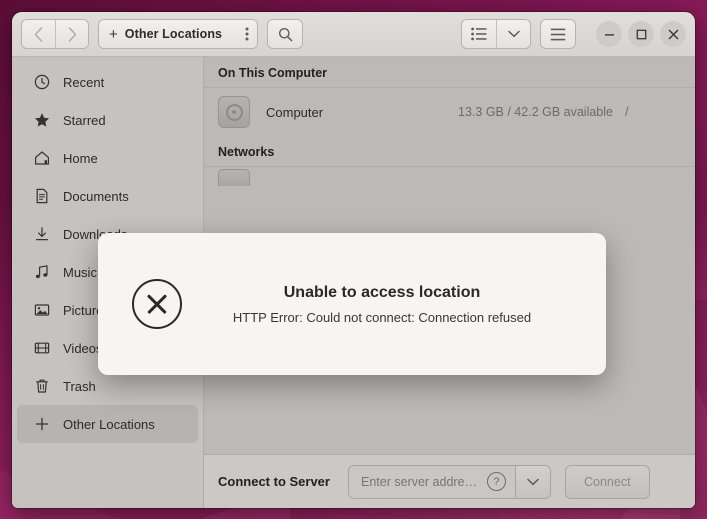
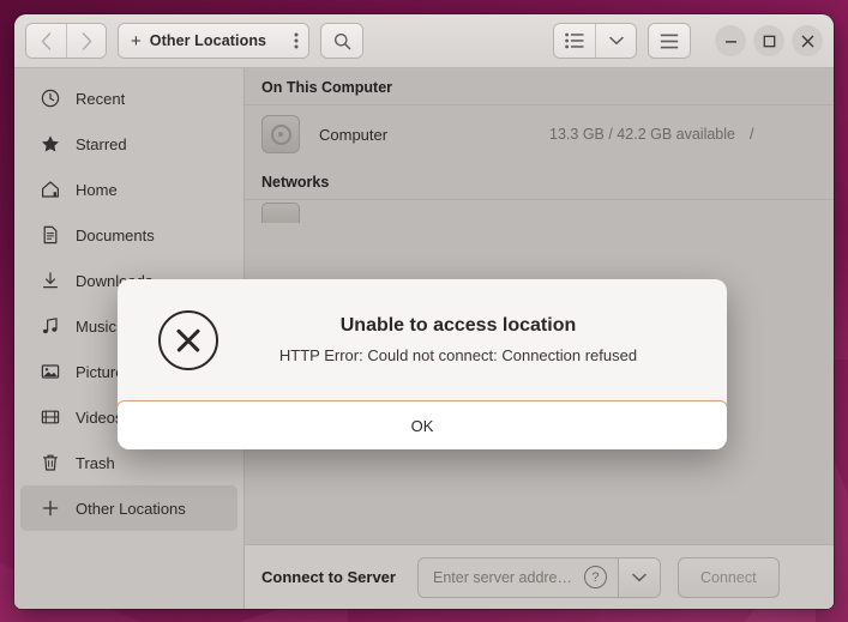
  +
  Other Locations
  Recent
  Starred
  Home
  Documents
  Music
  Pictur
  Video
  Trash
  Other Locations
  On This Computer
  Computer
  13.3 GB / 42.2 GB available
  /
  Networks
  Connect to Server
  Enter server addre…
  ?
  Connect
  Unable to access location
  HTTP Error: Could not connect: Connection refused
+ OK
